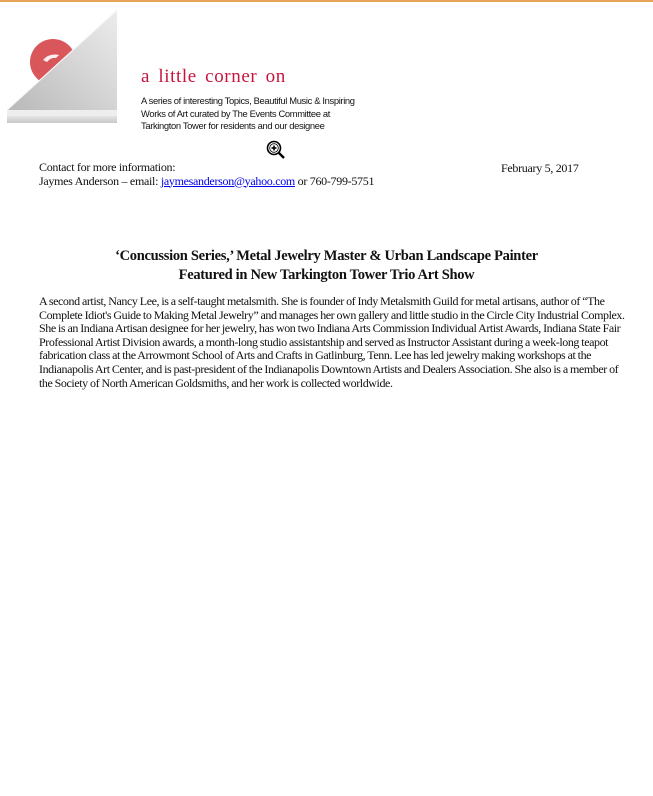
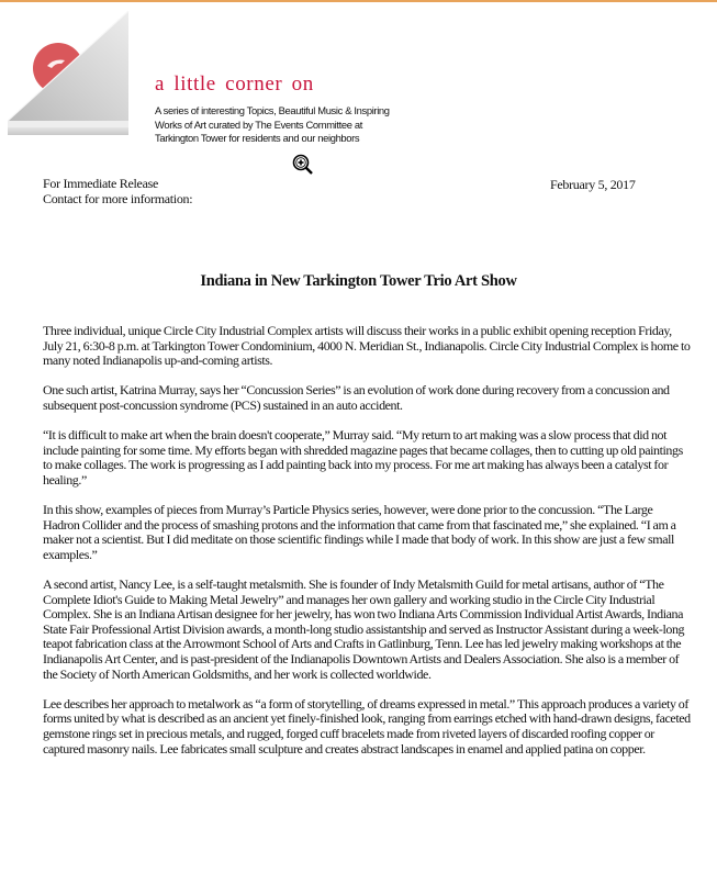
  a little corner on
- A series of interesting Topics, Beautiful Music & Inspiring Works of Art curated by The Events Committee at Tarkington Tower for residents and our designee
+ A series of interesting Topics, Beautiful Music & Inspiring Works of Art curated by The Events Committee at Tarkington Tower for residents and our neighbors
+ For Immediate Release
  Contact for more information:
- Jaymes Anderson – email: jaymesanderson@yahoo.com or 760-799-5751
  February 5, 2017
- ‘Concussion Series,’ Metal Jewelry Master & Urban Landscape Painter
- Featured in New Tarkington Tower Trio Art Show
+ Indiana in New Tarkington Tower Trio Art Show
+ Three individual, unique Circle City Industrial Complex artists will discuss their works in a public exhibit opening reception Friday, July 21, 6:30-8 p.m. at Tarkington Tower Condominium, 4000 N. Meridian St., Indianapolis. Circle City Industrial Complex is home to many noted Indianapolis up-and-coming artists.
+ One such artist, Katrina Murray, says her “Concussion Series” is an evolution of work done during recovery from a concussion and subsequent post-concussion syndrome (PCS) sustained in an auto accident.
+ “It is difficult to make art when the brain doesn't cooperate,” Murray said. “My return to art making was a slow process that did not include painting for some time. My efforts began with shredded magazine pages that became collages, then to cutting up old paintings to make collages. The work is progressing as I add painting back into my process. For me art making has always been a catalyst for healing.”
+ In this show, examples of pieces from Murray’s Particle Physics series, however, were done prior to the concussion. “The Large Hadron Collider and the process of smashing protons and the information that came from that fascinated me,” she explained. “I am a maker not a scientist. But I did meditate on those scientific findings while I made that body of work. In this show are just a few small examples.”
- A second artist, Nancy Lee, is a self-taught metalsmith. She is founder of Indy Metalsmith Guild for metal artisans, author of “The Complete Idiot's Guide to Making Metal Jewelry” and manages her own gallery and little studio in the Circle City Industrial Complex. She is an Indiana Artisan designee for her jewelry, has won two Indiana Arts Commission Individual Artist Awards, Indiana State Fair Professional Artist Division awards, a month-long studio assistantship and served as Instructor Assistant during a week-long teapot fabrication class at the Arrowmont School of Arts and Crafts in Gatlinburg, Tenn. Lee has led jewelry making workshops at the Indianapolis Art Center, and is past-president of the Indianapolis Downtown Artists and Dealers Association. She also is a member of the Society of North American Goldsmiths, and her work is collected worldwide.
+ A second artist, Nancy Lee, is a self-taught metalsmith. She is founder of Indy Metalsmith Guild for metal artisans, author of “The Complete Idiot's Guide to Making Metal Jewelry” and manages her own gallery and working studio in the Circle City Industrial Complex. She is an Indiana Artisan designee for her jewelry, has won two Indiana Arts Commission Individual Artist Awards, Indiana State Fair Professional Artist Division awards, a month-long studio assistantship and served as Instructor Assistant during a week-long teapot fabrication class at the Arrowmont School of Arts and Crafts in Gatlinburg, Tenn. Lee has led jewelry making workshops at the Indianapolis Art Center, and is past-president of the Indianapolis Downtown Artists and Dealers Association. She also is a member of the Society of North American Goldsmiths, and her work is collected worldwide.
+ Lee describes her approach to metalwork as “a form of storytelling, of dreams expressed in metal.” This approach produces a variety of forms united by what is described as an ancient yet finely-finished look, ranging from earrings etched with hand-drawn designs, faceted gemstone rings set in precious metals, and rugged, forged cuff bracelets made from riveted layers of discarded roofing copper or captured masonry nails. Lee fabricates small sculpture and creates abstract landscapes in enamel and applied patina on copper.
